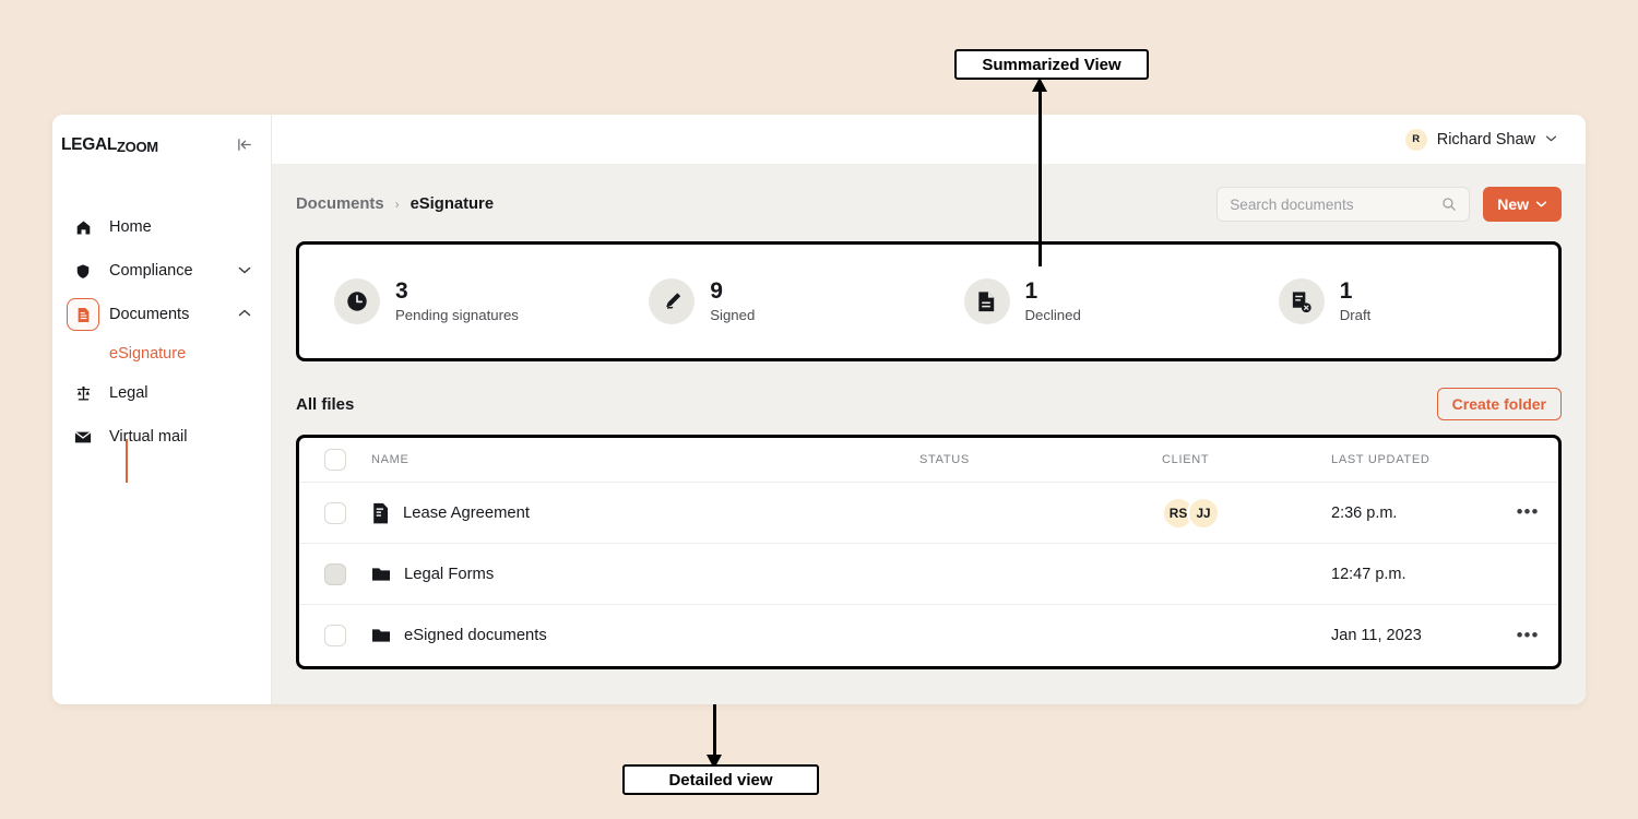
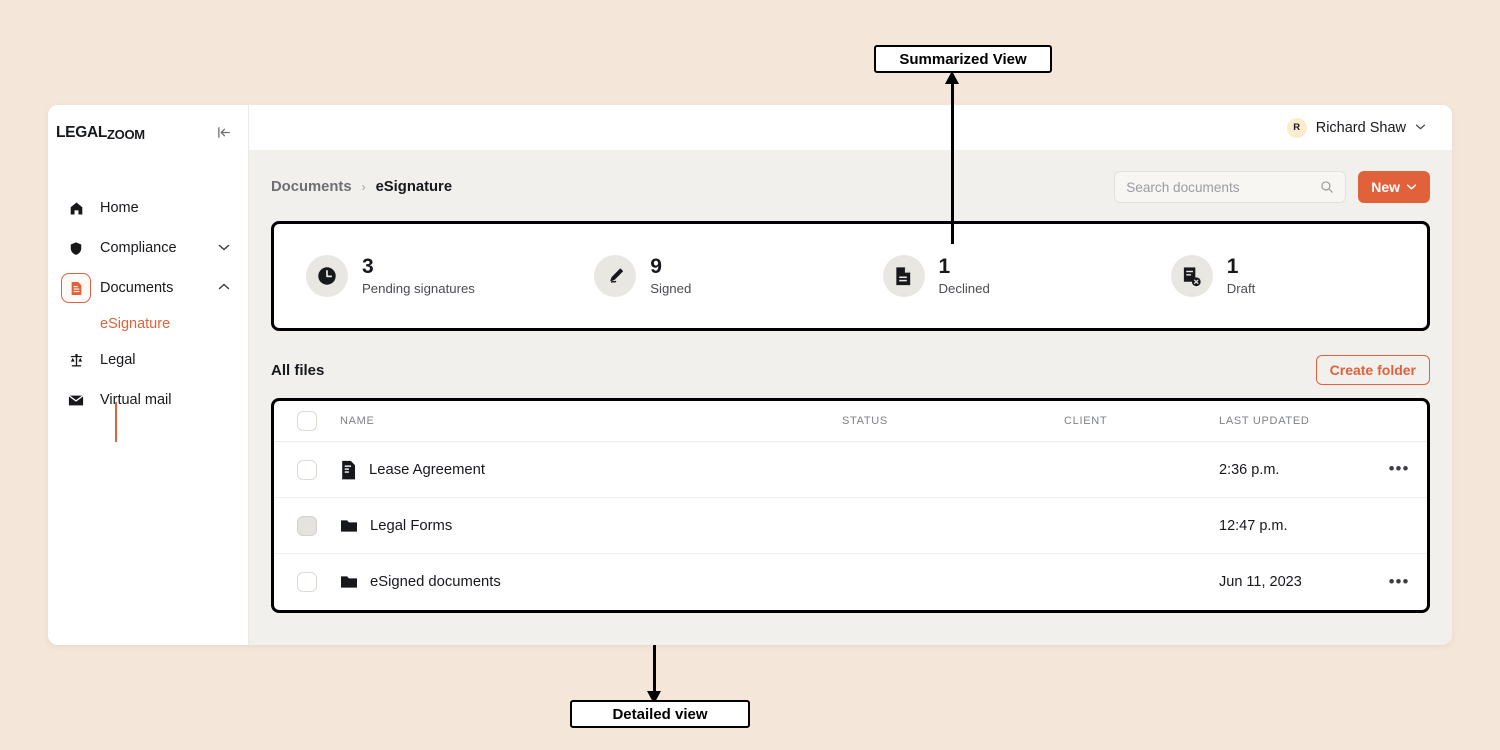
  LEGALZOOM
  Home
  Compliance
  Documents
  eSignature
  Legal
  Virtual mail
  R
  Richard Shaw
  Documents
  ›
  eSignature
  Search documents
  New
  3
  Pending signatures
  9
  Signed
  1
  Declined
  1
  Draft
  All files
  Create folder
  NAME
  STATUS
  CLIENT
  LAST UPDATED
  Lease Agreement
- RS
- JJ
  2:36 p.m.
  •••
  Legal Forms
  12:47 p.m.
  eSigned documents
- Jan 11, 2023
+ Jun 11, 2023
  •••
  Summarized View
  Detailed view
